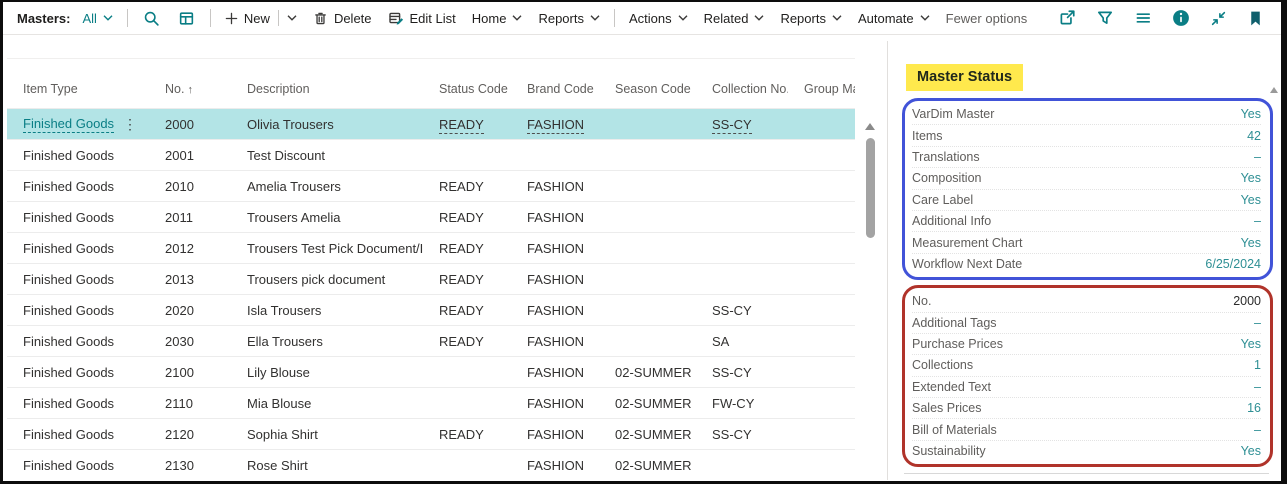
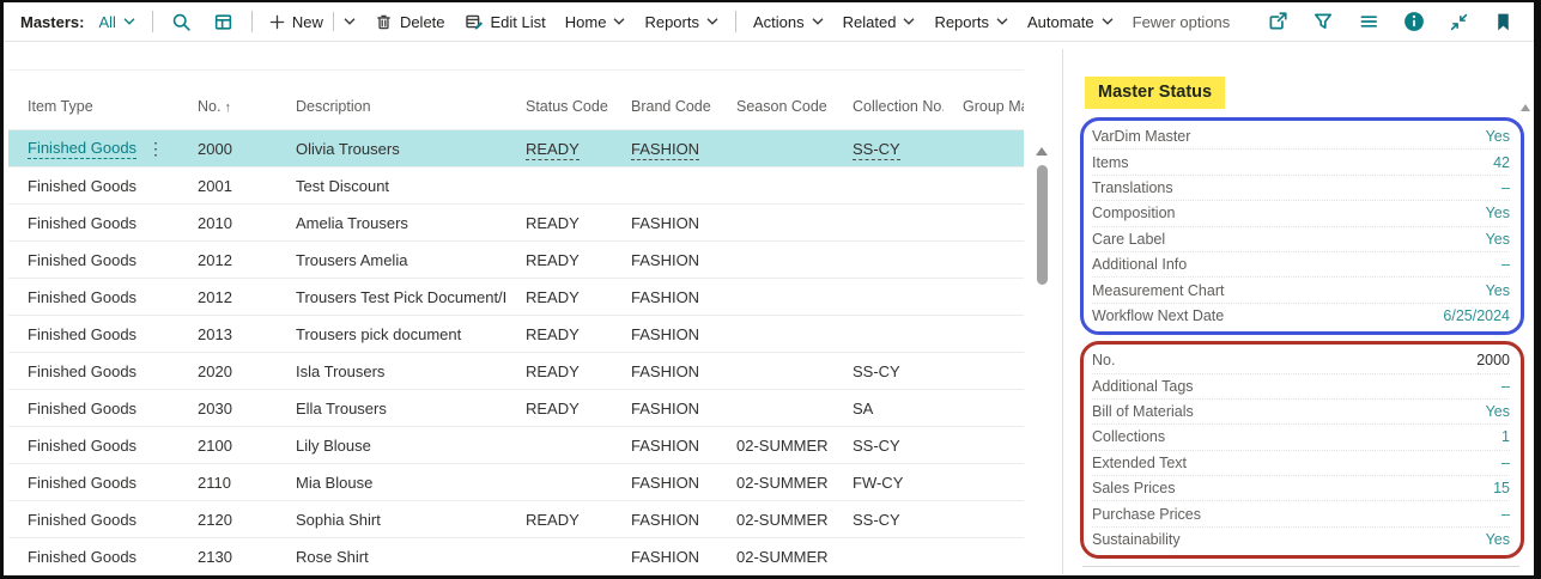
  Masters:
  All
  New
  Delete
  Edit List
  Home
  Reports
  Actions
  Related
  Reports
  Automate
  Fewer options
  Item Type	No. ↑	Description	Status Code	Brand Code	Season Code	Collection No	Group M
  Finished Goods ⋮	2000	Olivia Trousers	READY	FASHION		SS-CY
  Finished Goods	2001	Test Discount
  Finished Goods	2010	Amelia Trousers	READY	FASHION
- Finished Goods	2011	Trousers Amelia	READY	FASHION
+ Finished Goods	2012	Trousers Amelia	READY	FASHION
  Finished Goods	2012	Trousers Test Pick Document/I	READY	FASHION
  Finished Goods	2013	Trousers pick document	READY	FASHION
  Finished Goods	2020	Isla Trousers	READY	FASHION		SS-CY
  Finished Goods	2030	Ella Trousers	READY	FASHION		SA
  Finished Goods	2100	Lily Blouse		FASHION	02-SUMMER	SS-CY
  Finished Goods	2110	Mia Blouse		FASHION	02-SUMMER	FW-CY
  Finished Goods	2120	Sophia Shirt	READY	FASHION	02-SUMMER	SS-CY
  Finished Goods	2130	Rose Shirt		FASHION	02-SUMMER
  Master Status
  VarDim Master
  Yes
  Items
  42
  Translations
  –
  Composition
  Yes
  Care Label
  Yes
  Additional Info
  –
  Measurement Chart
  Yes
  Workflow Next Date
  6/25/2024
  No.
  2000
  Additional Tags
  –
- Purchase Prices
+ Bill of Materials
  Yes
  Collections
  1
  Extended Text
  –
  Sales Prices
- 16
+ 15
- Bill of Materials
+ Purchase Prices
  –
  Sustainability
  Yes
